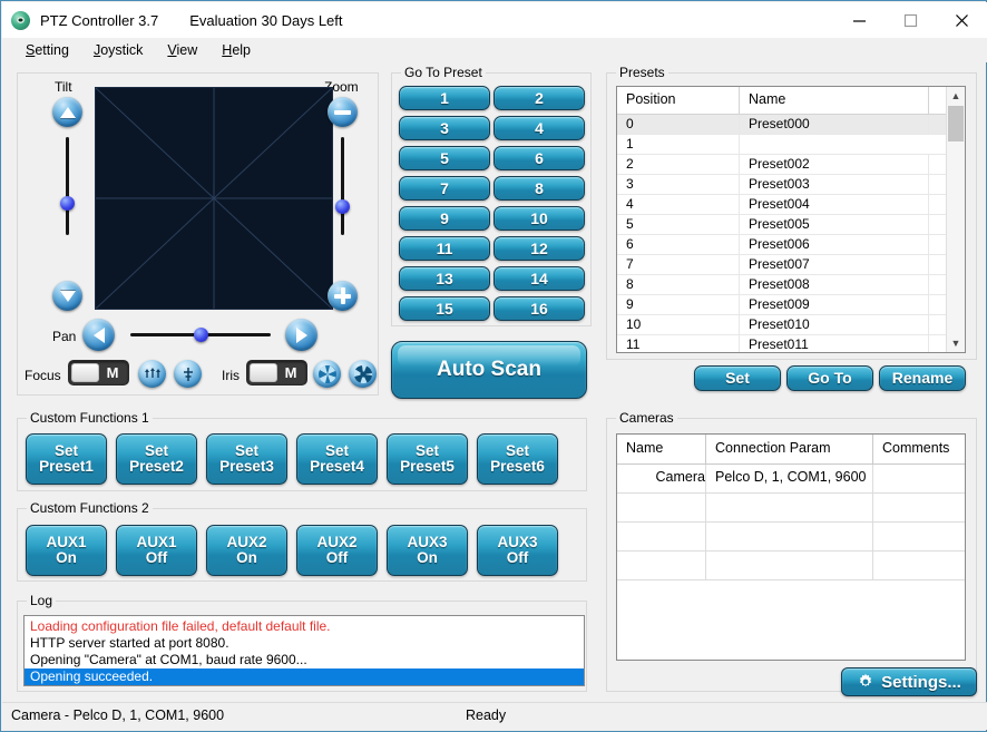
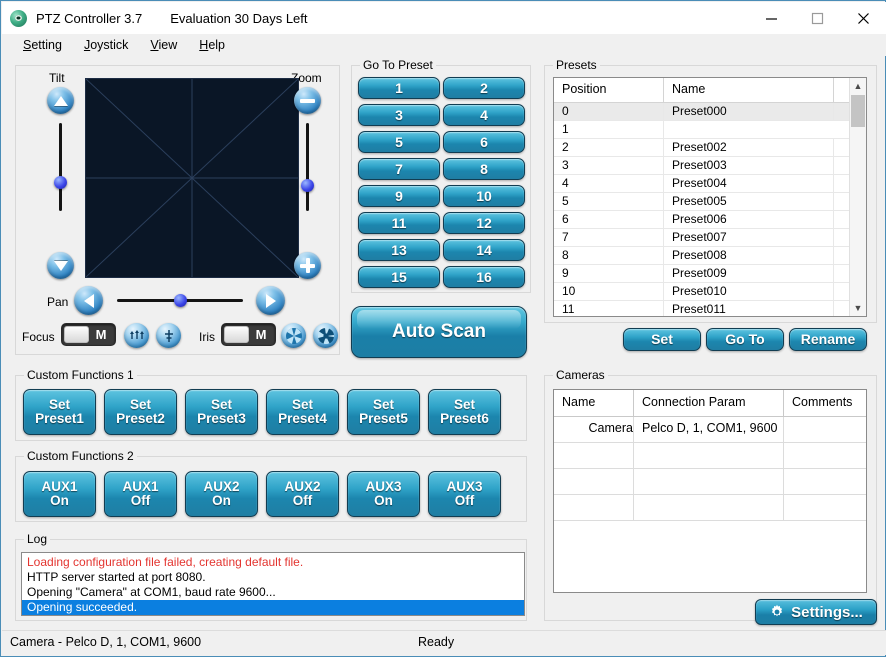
  PTZ Controller 3.7
  Evaluation 30 Days Left
  Setting
  Joystick
  View
  Help
  Tilt
  oom
  Pan
  Focus
  M
  Iris
  M
  Go To Preset
  1
  2
  3
  4
  5
  6
  7
  8
  9
  10
  11
  12
  13
  14
  15
  16
  Auto Scan
  Presets
  Position
  Name
  0
  Preset000
  1
  2
  Preset002
  3
  Preset003
  4
  Preset004
  5
  Preset005
  6
  Preset006
  7
  Preset007
  8
  Preset008
  9
  Preset009
  10
  Preset010
  11
  Preset011
  ▲
  ▼
  Set
  Go To
  Rename
  Custom Functions 1
  Set
  Preset1
  Set
  Preset2
  Set
  Preset3
  Set
  Preset4
  Set
  Preset5
  Set
  Preset6
  Custom Functions 2
  AUX1
  On
  AUX1
  Off
  AUX2
  On
  AUX2
  Off
  AUX3
  On
  AUX3
  Off
  Log
- Loading configuration file failed, default default file.
+ Loading configuration file failed, creating default file.
  HTTP server started at port 8080.
  Opening "Camera" at COM1, baud rate 9600...
  Opening succeeded.
  Cameras
  Name
  Connection Param
  Comments
  Camera
  Pelco D, 1, COM1, 9600
  Settings...
  Camera - Pelco D, 1, COM1, 9600
  Ready
